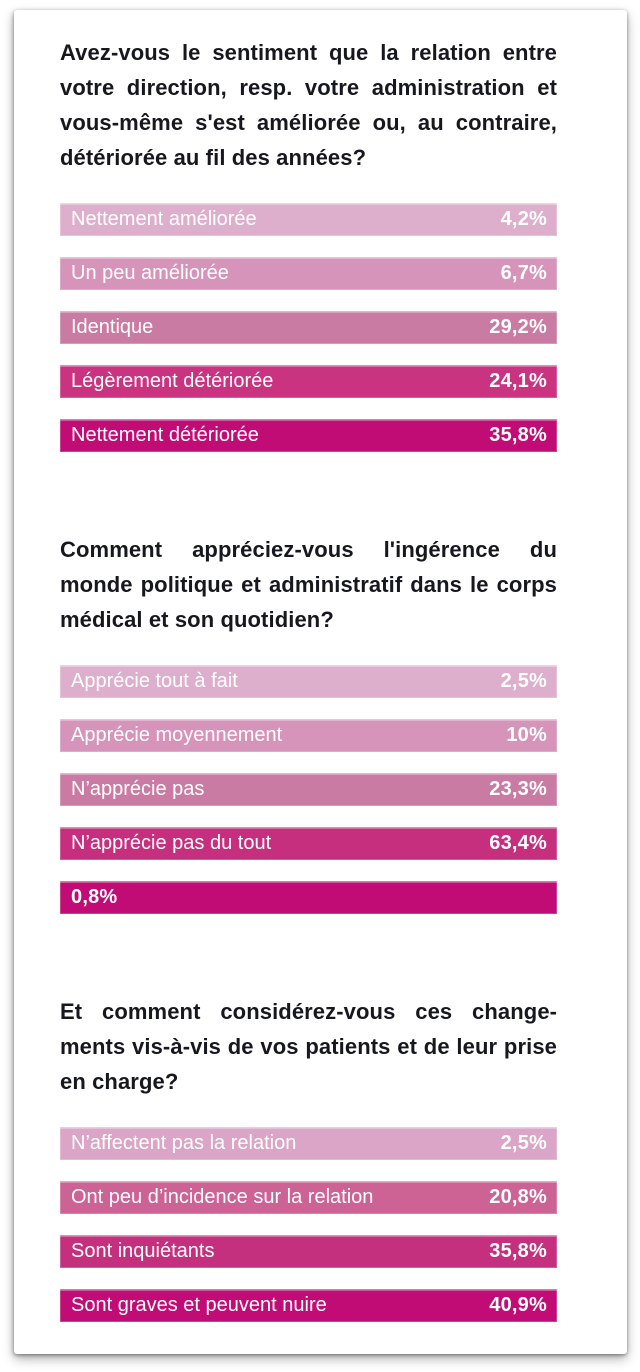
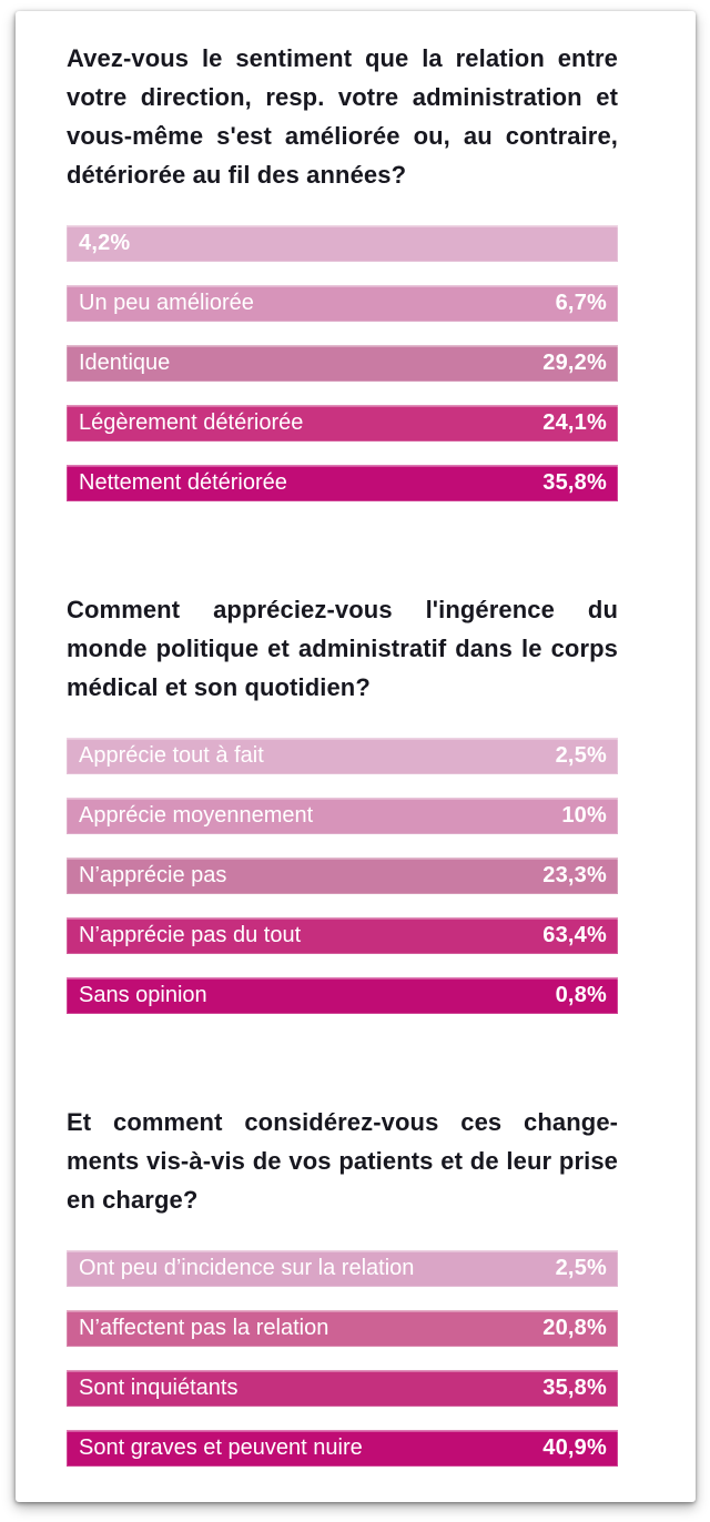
  Avez-vous le sentiment que la relation entre votre direction, resp. votre adminis­tration et vous-même s'est améliorée ou, au contraire, détériorée au fil des années?
- Nettement améliorée
  4,2%
  Un peu améliorée
  6,7%
  Identique
  29,2%
  Légèrement détériorée
  24,1%
  Nettement détériorée
  35,8%
  Comment appréciez-vous l'ingérence du monde politique et administratif dans le corps médical et son quotidien?
  Apprécie tout à fait
  2,5%
  Apprécie moyennement
  10%
  N’apprécie pas
  23,3%
  N’apprécie pas du tout
  63,4%
+ Sans opinion
  0,8%
  Et comment considérez-vous ces change­ments vis-à-vis de vos patients et de leur prise en charge?
- N’affectent pas la relation
+ Ont peu d’incidence sur la relation
  2,5%
- Ont peu d’incidence sur la relation
+ N’affectent pas la relation
  20,8%
  Sont inquiétants
  35,8%
  Sont graves et peuvent nuire
  40,9%
